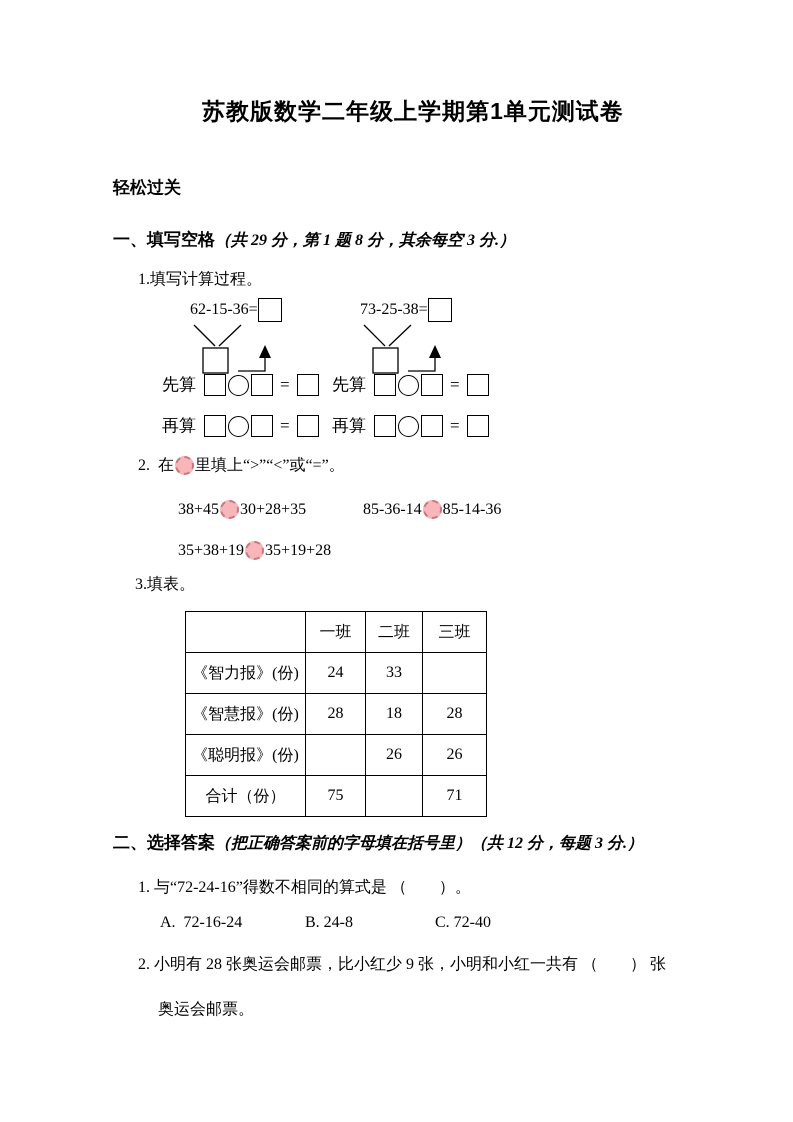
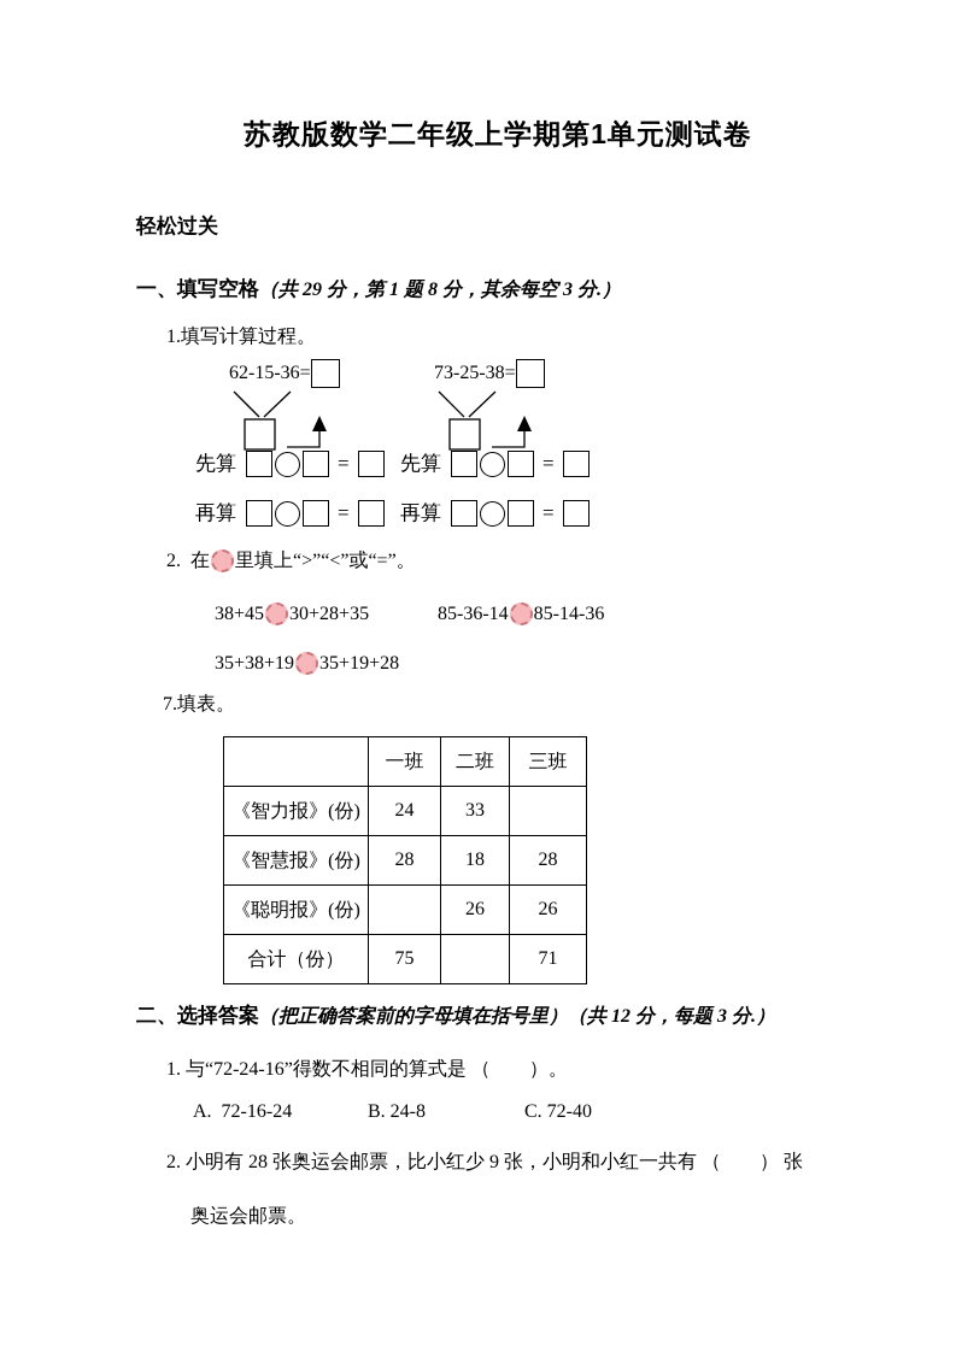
  苏教版数学二年级上学期第1单元测试卷
  轻松过关
  一、填写空格（共 29 分，第 1 题 8 分，其余每空 3 分.）
  1.填写计算过程。
  62-15-36=
  先算
  =
  再算
  =
  73-25-38=
  先算
  =
  再算
  =
  2. 在
  里填上“>”“<”或“=”。
  38+45
  30+28+35
  85-36-14
  85-14-36
  35+38+19
  35+19+28
- 3.填表。
+ 7.填表。
  	一班	二班	三班
  《智力报》(份)	24	33
  《智慧报》(份)	28	18	28
  《聪明报》(份)		26	26
  合计（份）	75		71
  二、选择答案（把正确答案前的字母填在括号里）（共 12 分，每题 3 分.）
  1. 与“72-24-16”得数不相同的算式是 （ ）。
  A. 72-16-24
  B. 24-8
  C. 72-40
  2. 小明有 28 张奥运会邮票，比小红少 9 张，小明和小红一共有 （ ） 张
  奥运会邮票。
